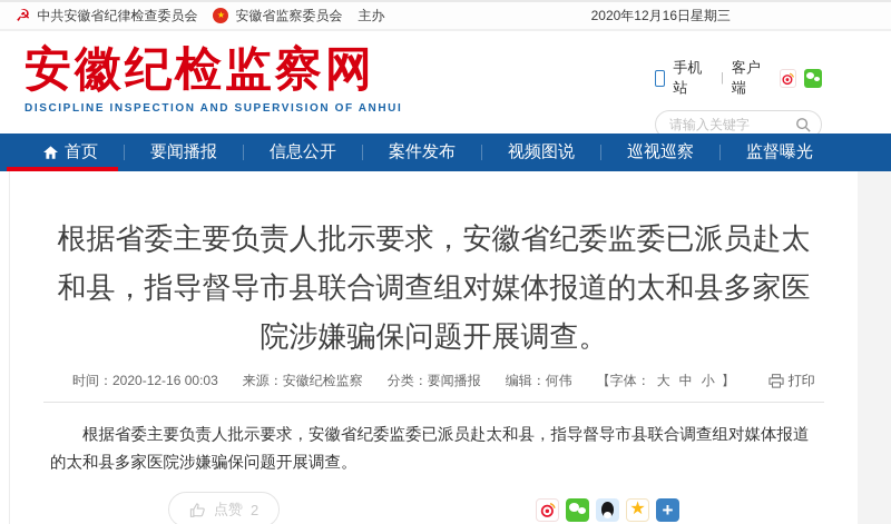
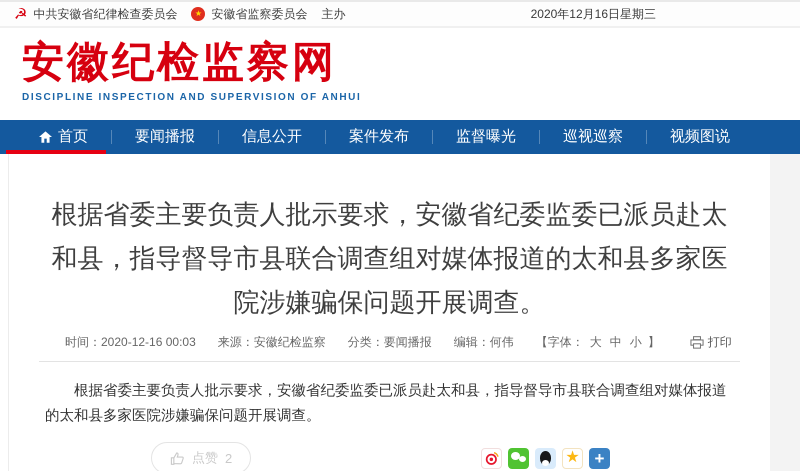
  中共安徽省纪律检查委员会
  安徽省监察委员会
  主办
  2020年12月16日星期三
  安徽纪检监察网
  DISCIPLINE INSPECTION AND SUPERVISION OF ANHUI
- 手机站
- |
- 客户端
- 请输入关键字
  首页
  要闻播报
  信息公开
  案件发布
- 视频图说
+ 监督曝光
  巡视巡察
- 监督曝光
+ 视频图说
  根据省委主要负责人批示要求，安徽省纪委监委已派员赴太和县，指导督导市县联合调查组对媒体报道的太和县多家医院涉嫌骗保问题开展调查。
  时间：2020-12-16 00:03
  来源：安徽纪检监察
  分类：要闻播报
  编辑：何伟
  【字体：
  大
  中
  小
  】
  打印
  根据省委主要负责人批示要求，安徽省纪委监委已派员赴太和县，指导督导市县联合调查组对媒体报道的太和县多家医院涉嫌骗保问题开展调查。
  点赞
  2
